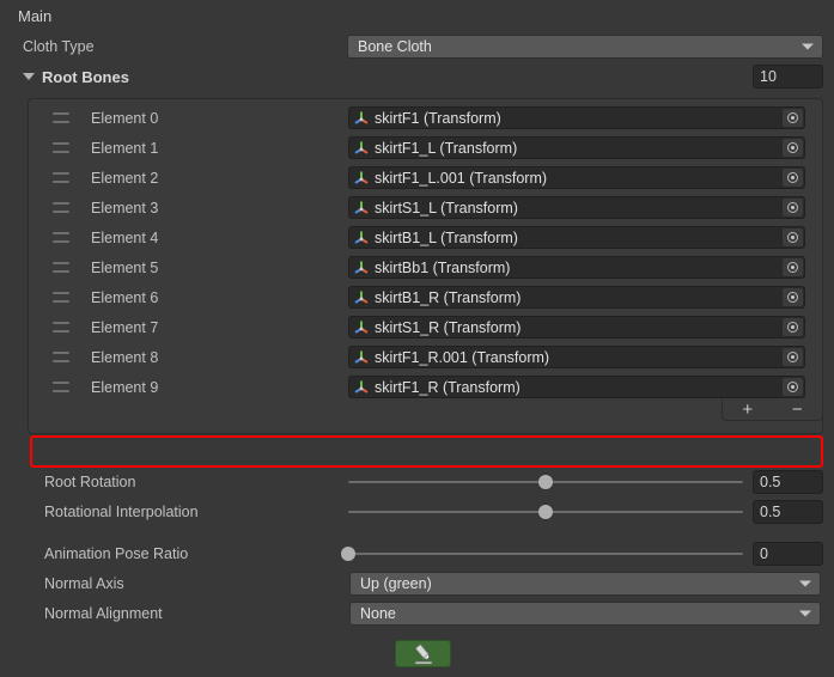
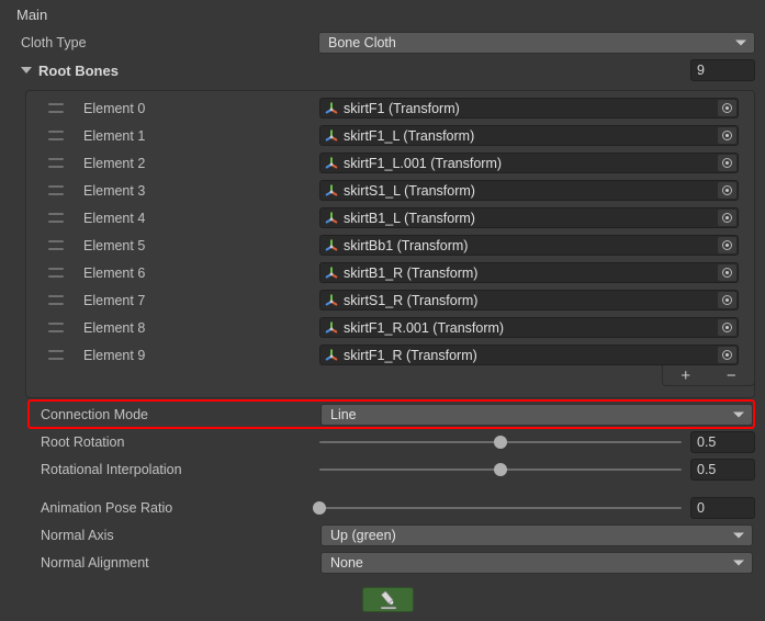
  Main
  Cloth Type
  Bone Cloth
  Root Bones
- 10
+ 9
  Element 0
  skirtF1 (Transform)
  Element 1
  skirtF1_L (Transform)
  Element 2
  skirtF1_L.001 (Transform)
  Element 3
  skirtS1_L (Transform)
  Element 4
  skirtB1_L (Transform)
  Element 5
  skirtBb1 (Transform)
  Element 6
  skirtB1_R (Transform)
  Element 7
  skirtS1_R (Transform)
  Element 8
  skirtF1_R.001 (Transform)
  Element 9
  skirtF1_R (Transform)
  +
  −
+ Connection Mode
+ Line
  Root Rotation
  0.5
  Rotational Interpolation
  0.5
  Animation Pose Ratio
  0
  Normal Axis
  Up (green)
  Normal Alignment
  None
